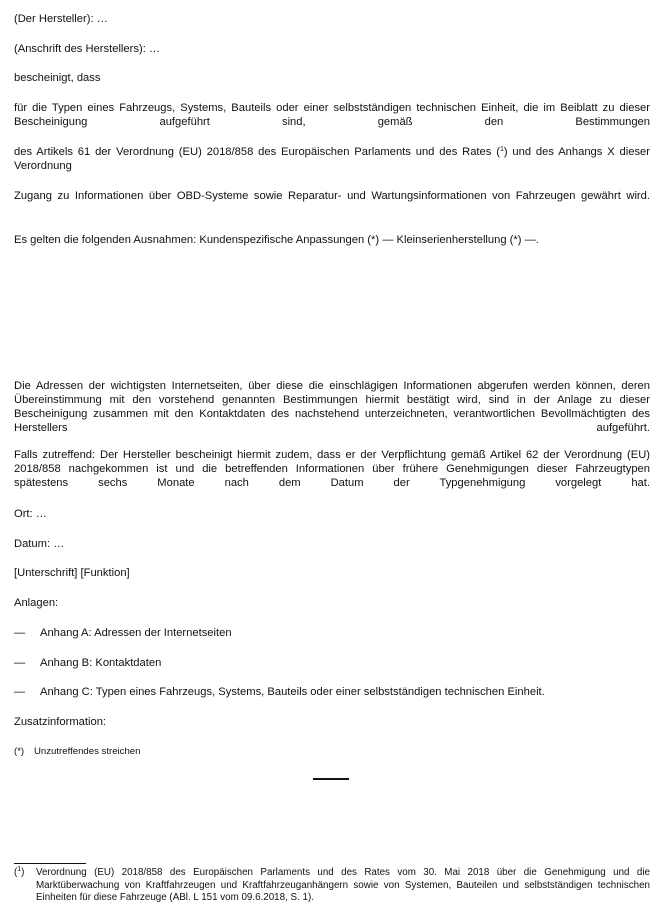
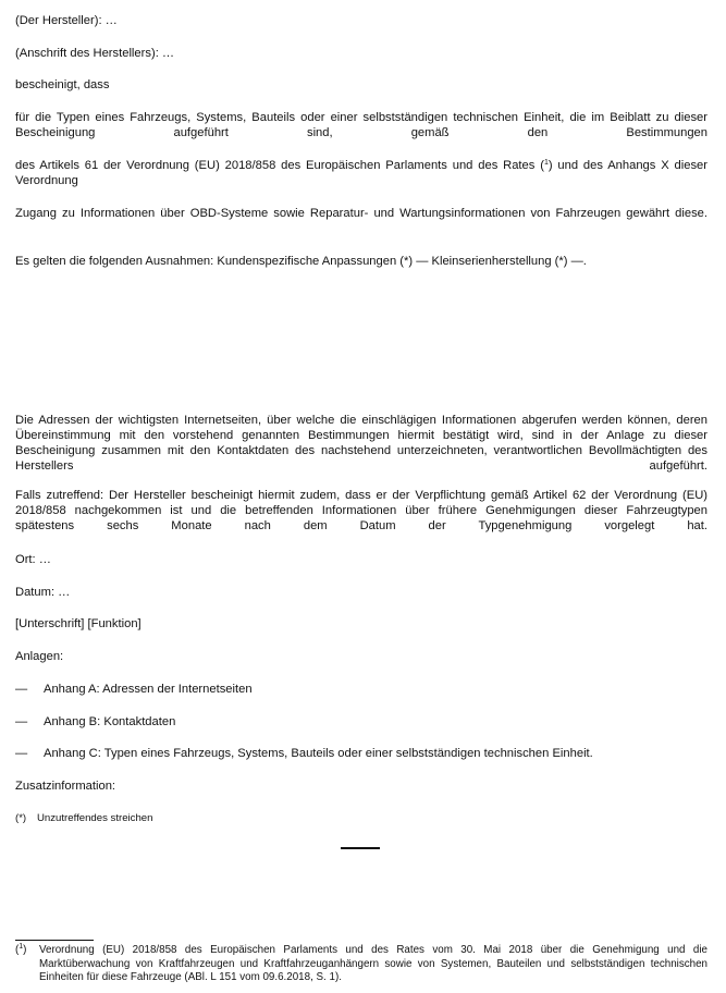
  (Der Hersteller): …
  (Anschrift des Herstellers): …
  bescheinigt, dass
  für die Typen eines Fahrzeugs, Systems, Bauteils oder einer selbstständigen technischen Einheit, die im Beiblatt zu dieser Bescheinigung aufgeführt sind, gemäß den Bestimmungen
  des Artikels 61 der Verordnung (EU) 2018/858 des Europäischen Parlaments und des Rates ( ) und des Anhangs X dieser Verordnung
- Zugang zu Informationen über OBD-Systeme sowie Reparatur- und Wartungsinformationen von Fahrzeugen gewährt wird.
+ Zugang zu Informationen über OBD-Systeme sowie Reparatur- und Wartungsinformationen von Fahrzeugen gewährt diese.
  Es gelten die folgenden Ausnahmen: Kundenspezifische Anpassungen (*) — Kleinserienherstellung (*) —.
- Die Adressen der wichtigsten Internetseiten, über diese die einschlägigen Informationen abgerufen werden können, deren Übereinstimmung mit den vorstehend genannten Bestimmungen hiermit bestätigt wird, sind in der Anlage zu dieser Bescheinigung zusammen mit den Kontaktdaten des nachstehend unterzeichneten, verantwortlichen Bevollmächtigten des Herstellers aufgeführt.
+ Die Adressen der wichtigsten Internetseiten, über welche die einschlägigen Informationen abgerufen werden können, deren Übereinstimmung mit den vorstehend genannten Bestimmungen hiermit bestätigt wird, sind in der Anlage zu dieser Bescheinigung zusammen mit den Kontaktdaten des nachstehend unterzeichneten, verantwortlichen Bevollmächtigten des Herstellers aufgeführt.
  Falls zutreffend: Der Hersteller bescheinigt hiermit zudem, dass er der Verpflichtung gemäß Artikel 62 der Verordnung (EU) 2018/858 nachgekommen ist und die betreffenden Informationen über frühere Genehmigungen dieser Fahrzeugtypen spätestens sechs Monate nach dem Datum der Typgenehmigung vorgelegt hat.
  Ort: …
  Datum: …
  [Unterschrift] [Funktion]
  Anlagen:
  — Anhang A: Adressen der Internetseiten
  — Anhang B: Kontaktdaten
  — Anhang C: Typen eines Fahrzeugs, Systems, Bauteils oder einer selbstständigen technischen Einheit.
  Zusatzinformation:
  (*) Unzutreffendes streichen
  Verordnung (EU) 2018/858 des Europäischen Parlaments und des Rates vom 30. Mai 2018 über die Genehmigung und die Marktüberwachung von Kraftfahrzeugen und Kraftfahrzeuganhängern sowie von Systemen, Bauteilen und selbstständigen technischen Einheiten für diese Fahrzeuge (ABl. L 151 vom 09.6.2018, S. 1).
